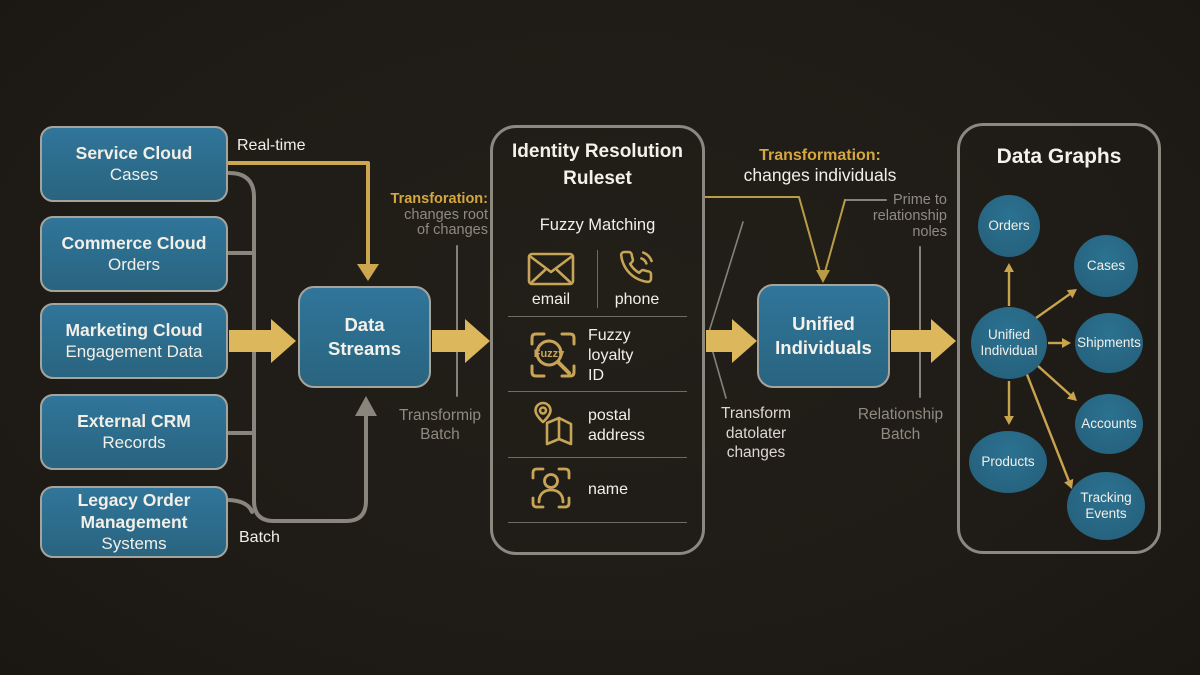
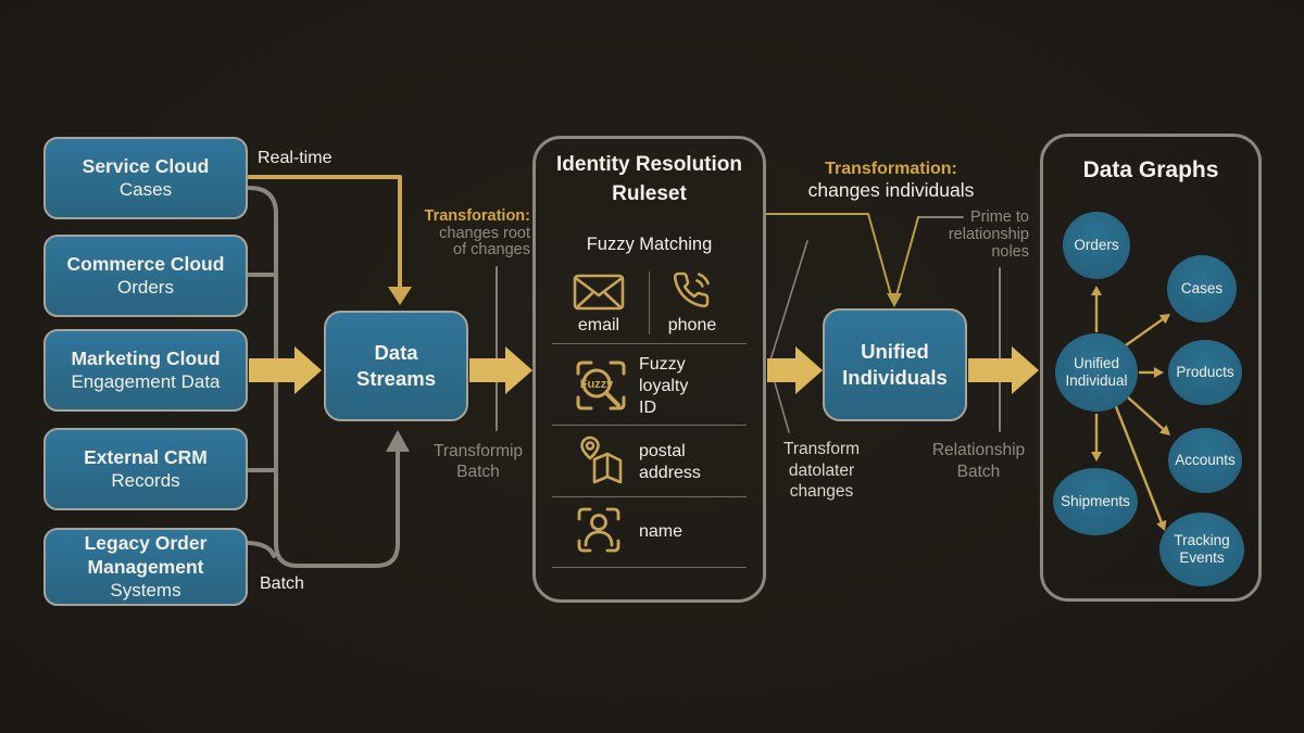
  Service Cloud
  Cases
  Commerce Cloud
  Orders
  Marketing Cloud
  Engagement Data
  External CRM
  Records
  Legacy Order
  Management
  Systems
  Real-time
  Batch
  Data
  Streams
  Transforation:
  changes root
  of changes
  Transformip
  Batch
  Identity Resolution
  Ruleset
  Fuzzy Matching
  email
  phone
  Fuzzy
  Fuzzy
  loyalty
  ID
  postal
  address
  name
  Transformation:
  changes individuals
  Prime to
  relationship
  noles
  Transform
  datolater
  changes
  Relationship
  Batch
  Unified
  Individuals
  Data Graphs
  Orders
  Cases
  Unified
  Individual
- Shipments
+ Products
  Accounts
- Products
+ Shipments
  Tracking
  Events
